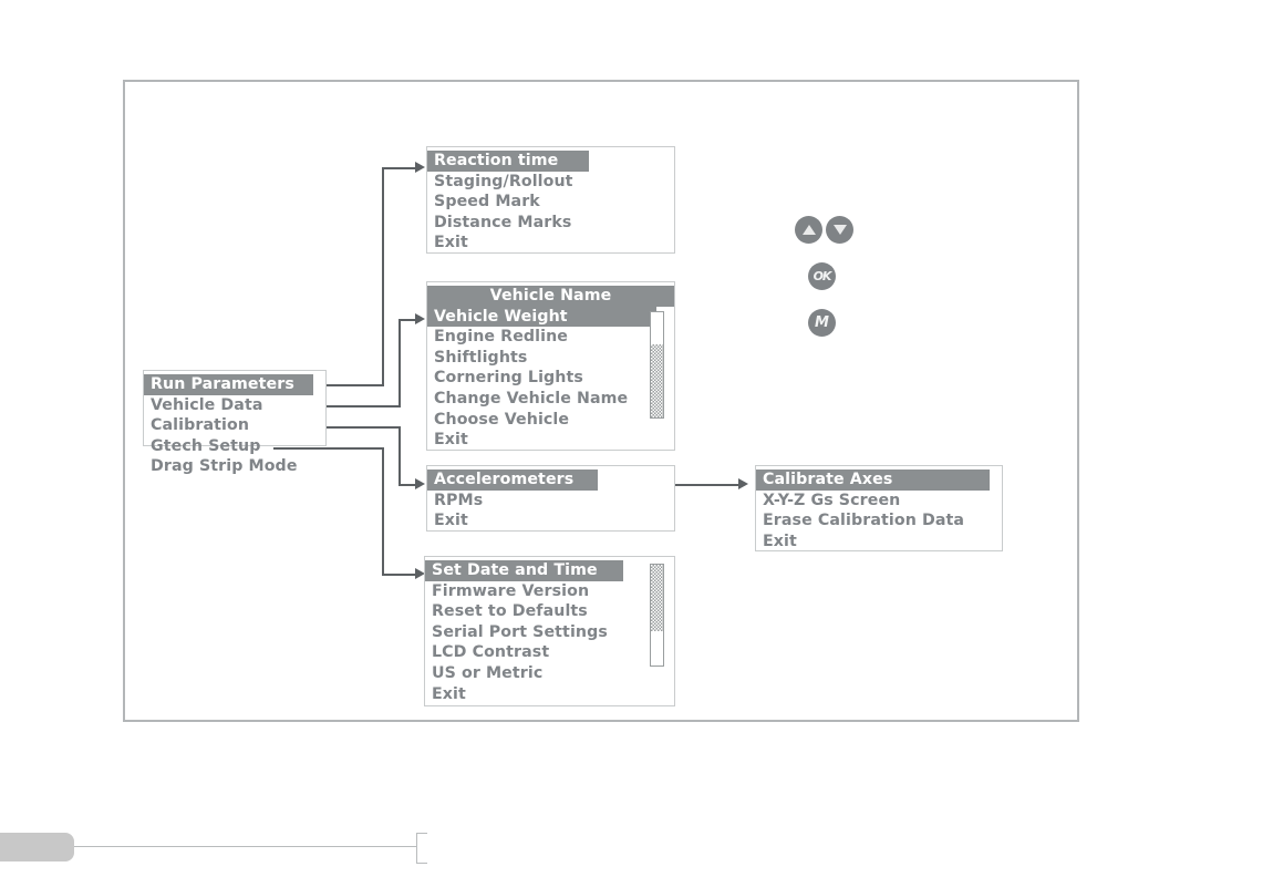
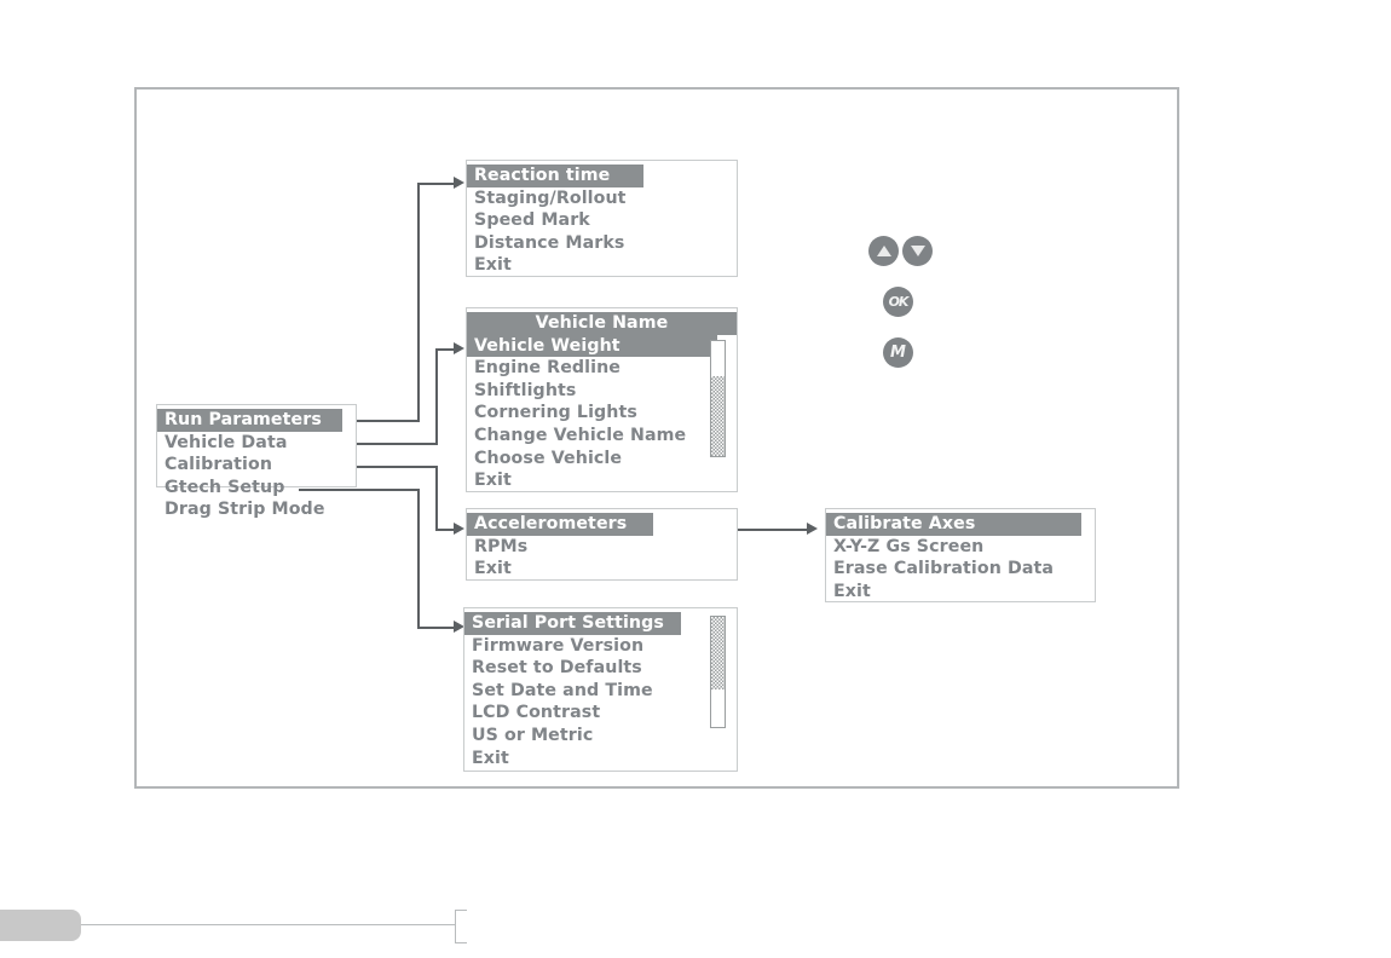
  Run Parameters
  Vehicle Data
  Calibration
  Gtech Setup
  Drag Strip Mode
  Reaction time
  Staging/Rollout
  Speed Mark
  Distance Marks
  Exit
  Vehicle Name
  Vehicle Weight
  Engine Redline
  Shiftlights
  Cornering Lights
  Change Vehicle Name
  Choose Vehicle
  Exit
  Accelerometers
  RPMs
  Exit
  Calibrate Axes
  X-Y-Z Gs Screen
  Erase Calibration Data
  Exit
- Set Date and Time
+ Serial Port Settings
  Firmware Version
  Reset to Defaults
- Serial Port Settings
+ Set Date and Time
  LCD Contrast
  US or Metric
  Exit
  OK
  M
